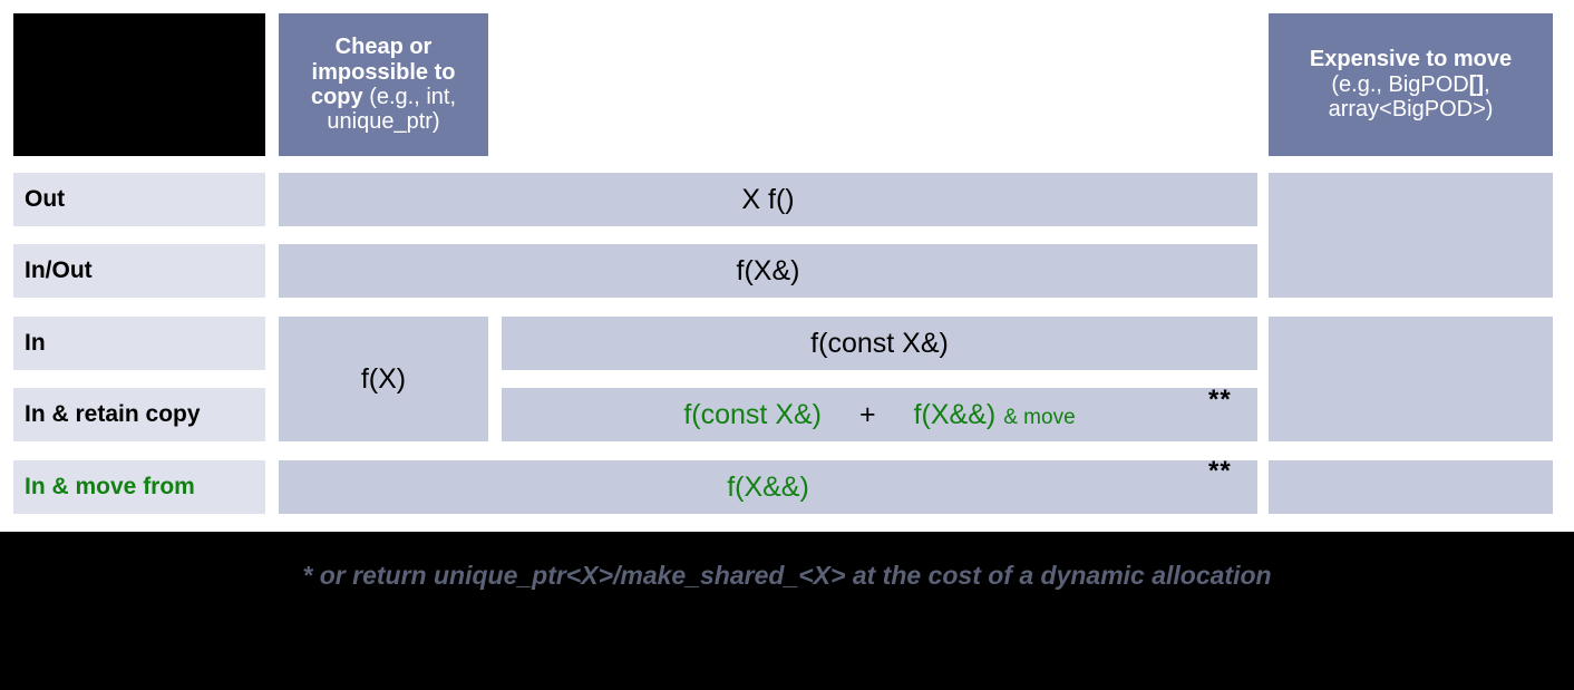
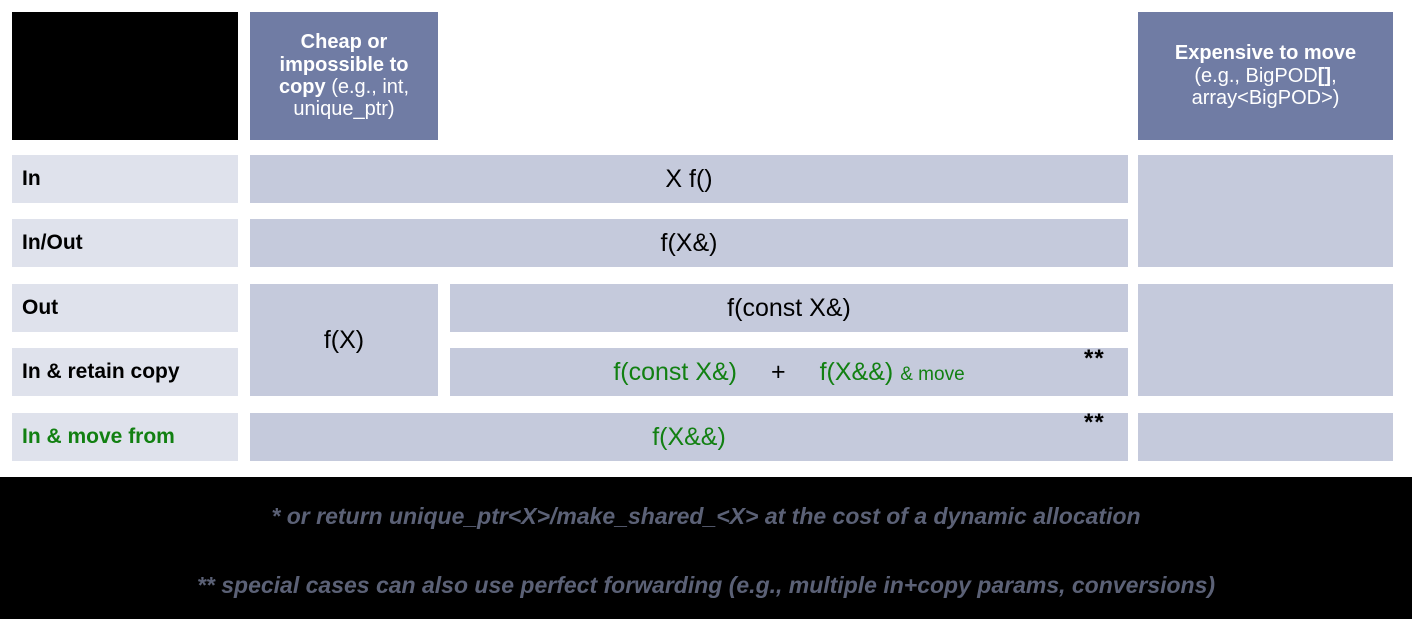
  Cheap or
  impossible to
  copy (e.g., int,
  unique_ptr)
  Expensive to move
  (e.g., BigPOD[],
  array<BigPOD>)
- Out
+ In
  In/Out
- In
+ Out
  In & retain copy
  In & move from
  X f()
  f(X&)
  f(X)
  f(const X&)
  f(const X&)
  +
  f(X&&)
  & move
  **
  f(X&&)
  **
  * or return unique_ptr<X>/make_shared_<X> at the cost of a dynamic allocation
+ ** special cases can also use perfect forwarding (e.g., multiple in+copy params, conversions)
